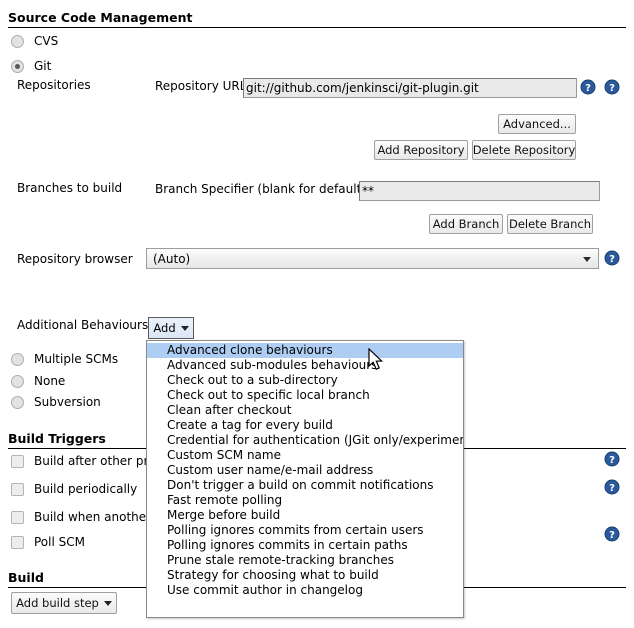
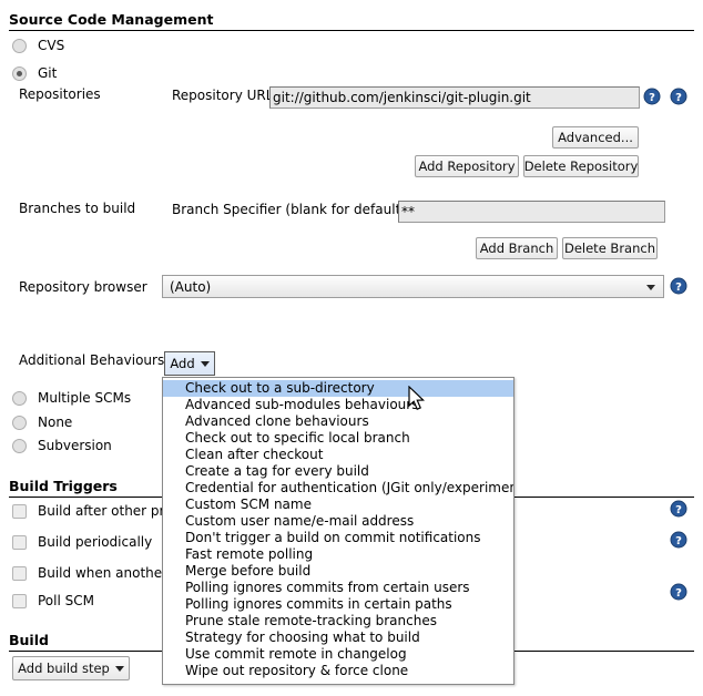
  Source Code Management
  CVS
  Git
  Repositories
  Repository UR
  git://github.com/jenkinsci/git-plugin.git
  ?
  ?
  Advanced...
  Add Repository
  Delete Repository
  Branches to build
  Branch Specifier (blank for defaul
  **
  Add Branch
  Delete Branch
  Repository browser
  (Auto)
  ?
  Additional Behaviours
  Add
  Multiple SCMs
  None
  Subversion
  Build Triggers
  Build after other p
  Build periodically
  Build when anothe
  Poll SCM
  ?
  ?
  ?
  Build
  Add build step
- Advanced clone behaviours
+ Check out to a sub-directory
  Advanced sub-modules behaviou
- Check out to a sub-directory
+ Advanced clone behaviours
  Check out to specific local branch
  Clean after checkout
  Create a tag for every build
  Credential for authentication (JGit only/experime
  Custom SCM name
  Custom user name/e-mail address
  Don't trigger a build on commit notifications
  Fast remote polling
  Merge before build
  Polling ignores commits from certain users
  Polling ignores commits in certain paths
  Prune stale remote-tracking branches
  Strategy for choosing what to build
- Use commit author in changelog
+ Use commit remote in changelog
+ Wipe out repository & force clone
